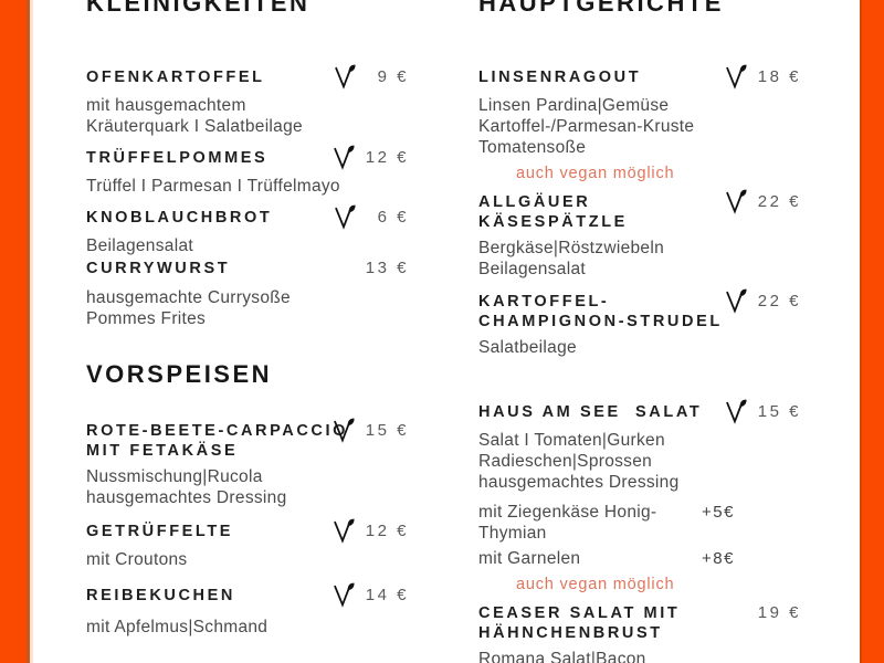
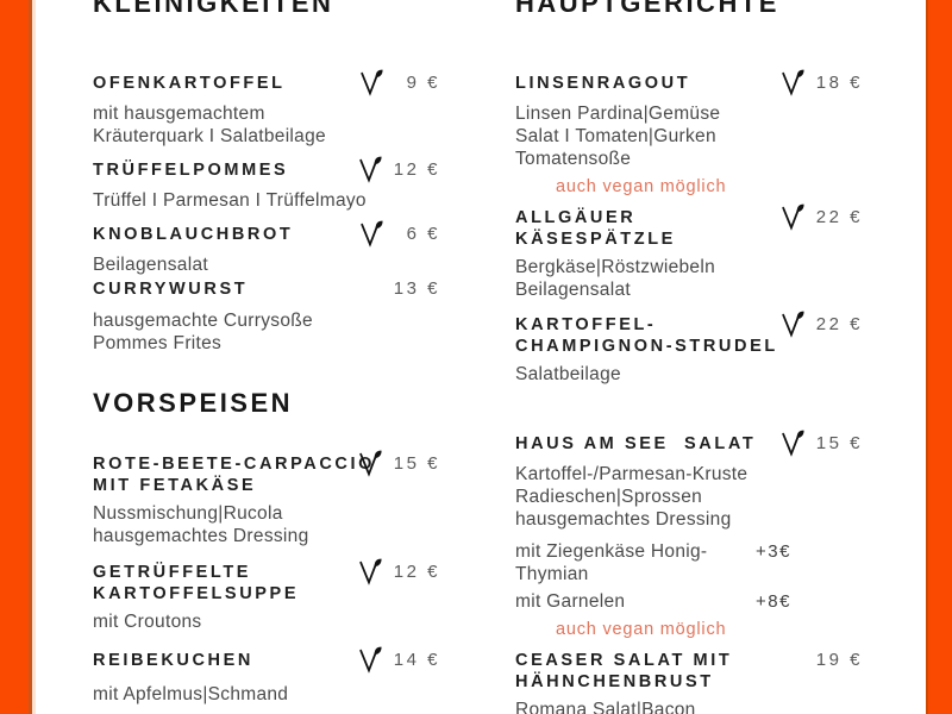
  KLEINIGKEITEN
  OFENKARTOFFEL
  9 €
  mit hausgemachtem
  Kräuterquark I Salatbeilage
  TRÜFFELPOMMES
  12 €
  Trüffel I Parmesan I Trüffelmayo
  KNOBLAUCHBROT
  6 €
  Beilagensalat
  CURRYWURST
  13 €
  hausgemachte Currysoße
  Pommes Frites
  VORSPEISEN
  ROTE-BEETE-CARPACCI
  MIT FETAKÄSE
  15 €
  Nussmischung|Rucola
  hausgemachtes Dressing
  GETRÜFFELTE
+ KARTOFFELSUPPE
  12 €
  mit Croutons
  REIBEKUCHEN
  14 €
  mit Apfelmus|Schmand
  HAUPTGERICHTE
  LINSENRAGOUT
  18 €
  Linsen Pardina|Gemüse
- Kartoffel-/Parmesan-Kruste
+ Salat I Tomaten|Gurken
  Tomatensoße
  auch vegan möglich
  ALLGÄUER
  KÄSESPÄTZLE
  22 €
  Bergkäse|Röstzwiebeln
  Beilagensalat
  KARTOFFEL-
  CHAMPIGNON-STRUDEL
  22 €
  Salatbeilage
  HAUS AM SEE SALAT
  15 €
- Salat I Tomaten|Gurken
+ Kartoffel-/Parmesan-Kruste
  Radieschen|Sprossen
  hausgemachtes Dressing
  mit Ziegenkäse Honig-
  Thymian
- +5€
+ +3€
  mit Garnelen
  +8€
  auch vegan möglich
  CEASER SALAT MIT
  HÄHNCHENBRUST
  19 €
  Romana Salat|Bacon
